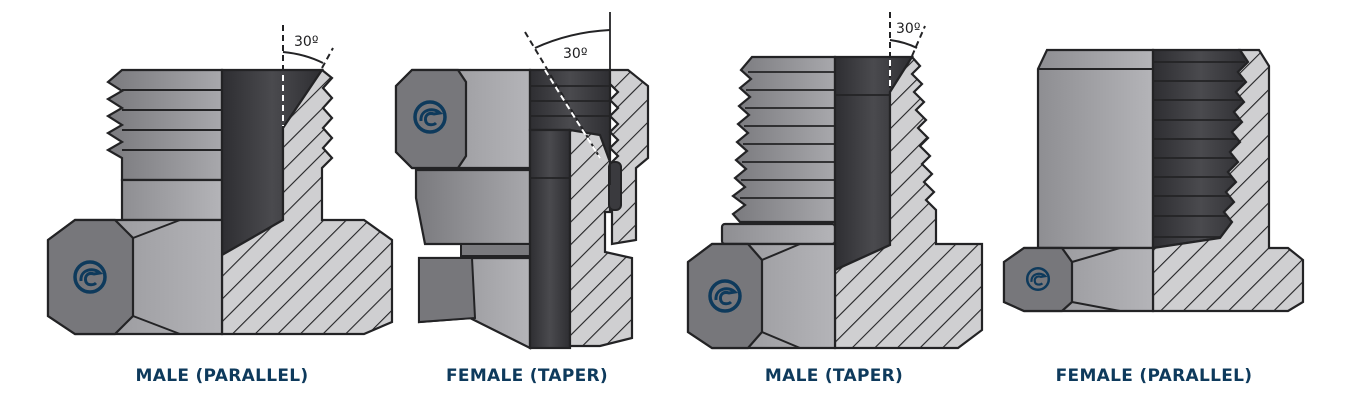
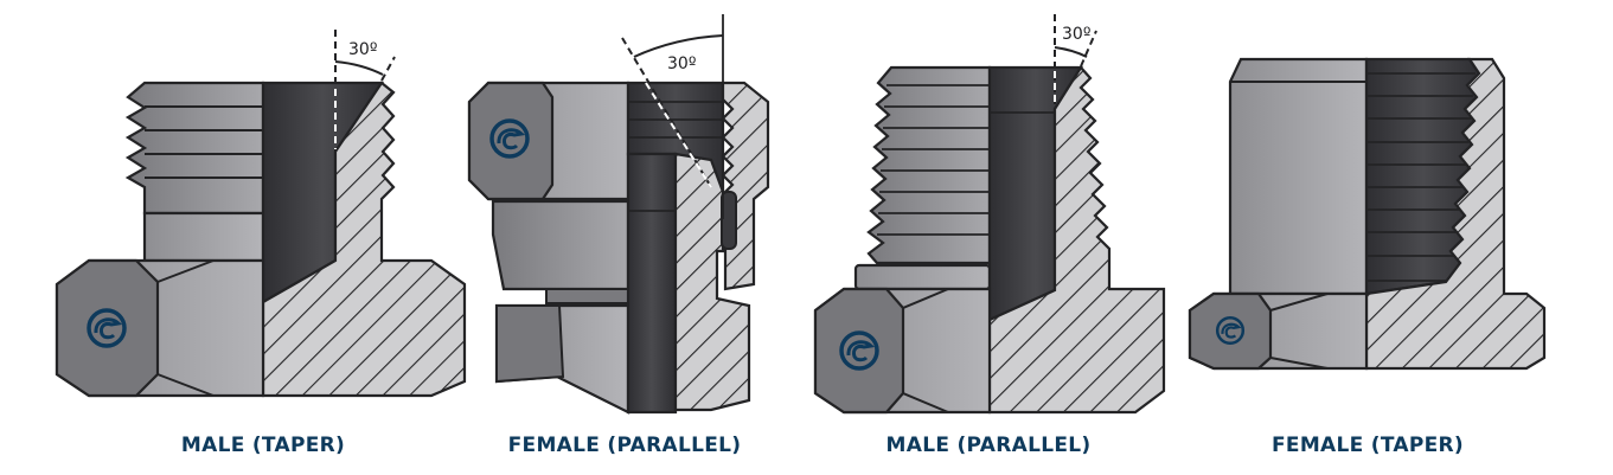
  30º
  30º
  30º
- MALE (PARALLEL)
+ MALE (TAPER)
- FEMALE (TAPER)
+ FEMALE (PARALLEL)
- MALE (TAPER)
+ MALE (PARALLEL)
- FEMALE (PARALLEL)
+ FEMALE (TAPER)
